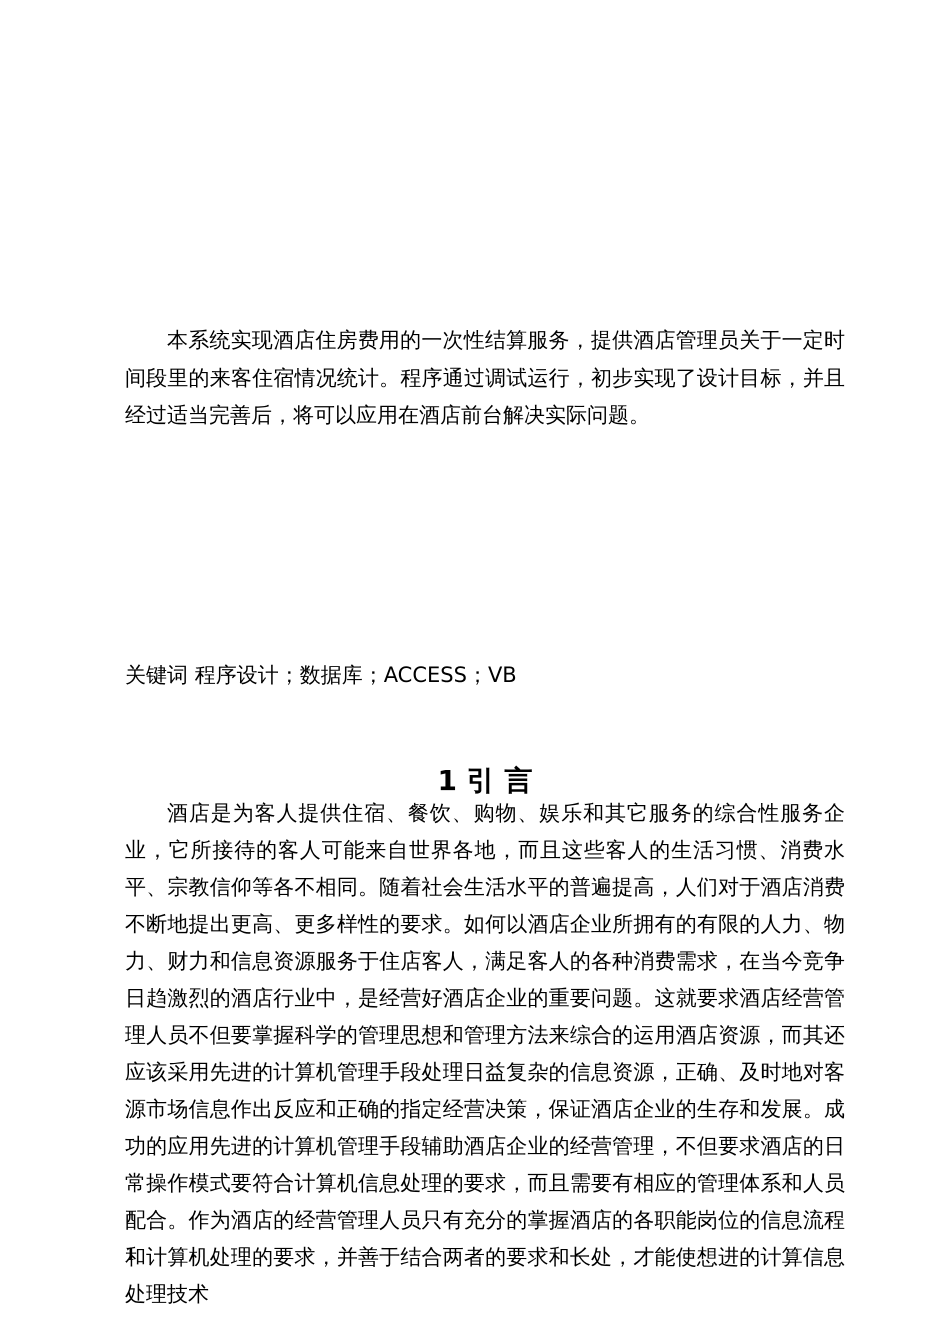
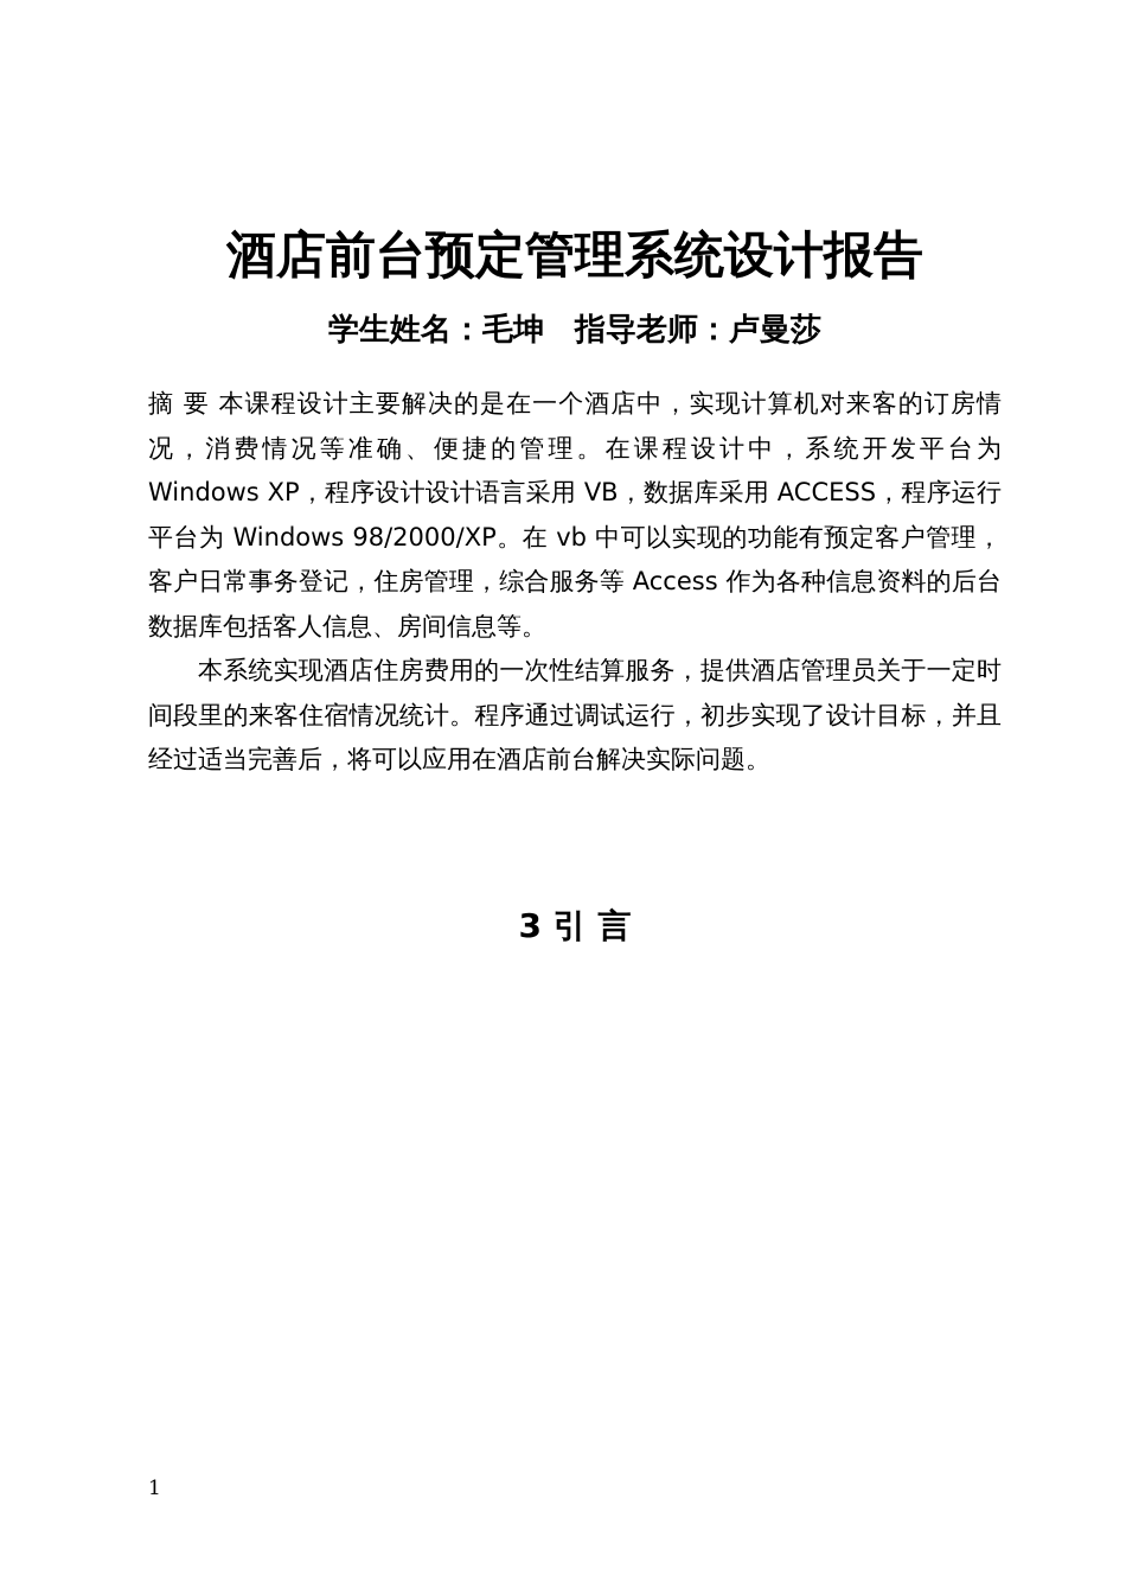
+ 酒店前台预定管理系统设计报告
+ 学生姓名：毛坤 指导老师：卢曼莎
+ 摘 要 本课程设计主要解决的是在一个酒店中，实现计算机对来客的订房情况，消费情况等准确、便捷的管理。在课程设计中，系统开发平台为 Windows XP，程序设计设计语言采用 VB，数据库采用 ACCESS，程序运行平台为 Windows 98/2000/XP。在 vb 中可以实现的功能有预定客户管理，客户日常事务登记，住房管理，综合服务等 Access 作为各种信息资料的后台数据库包括客人信息、房间信息等。
  本系统实现酒店住房费用的一次性结算服务，提供酒店管理员关于一定时间段里的来客住宿情况统计。程序通过调试运行，初步实现了设计目标，并且经过适当完善后，将可以应用在酒店前台解决实际问题。
- 关键词 程序设计；数据库；ACCESS；VB
- 1 引 言
+ 3 引 言
- 酒店是为客人提供住宿、餐饮、购物、娱乐和其它服务的综合性服务企业，它所接待的客人可能来自世界各地，而且这些客人的生活习惯、消费水平、宗教信仰等各不相同。随着社会生活水平的普遍提高，人们对于酒店消费不断地提出更高、更多样性的要求。如何以酒店企业所拥有的有限的人力、物力、财力和信息资源服务于住店客人，满足客人的各种消费需求，在当今竞争日趋激烈的酒店行业中，是经营好酒店企业的重要问题。这就要求酒店经营管理人员不但要掌握科学的管理思想和管理方法来综合的运用酒店资源，而其还应该采用先进的计算机管理手段处理日益复杂的信息资源，正确、及时地对客源市场信息作出反应和正确的指定经营决策，保证酒店企业的生存和发展。成功的应用先进的计算机管理手段辅助酒店企业的经营管理，不但要求酒店的日常操作模式要符合计算机信息处理的要求，而且需要有相应的管理体系和人员配合。作为酒店的经营管理人员只有充分的掌握酒店的各职能岗位的信息流程和计算机处理的要求，并善于结合两者的要求和长处，才能使想进的计算信息处理技术
  1
